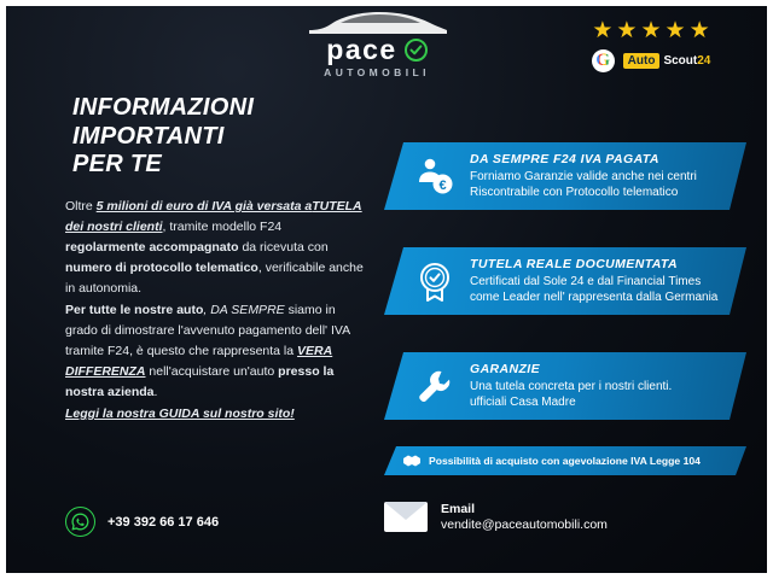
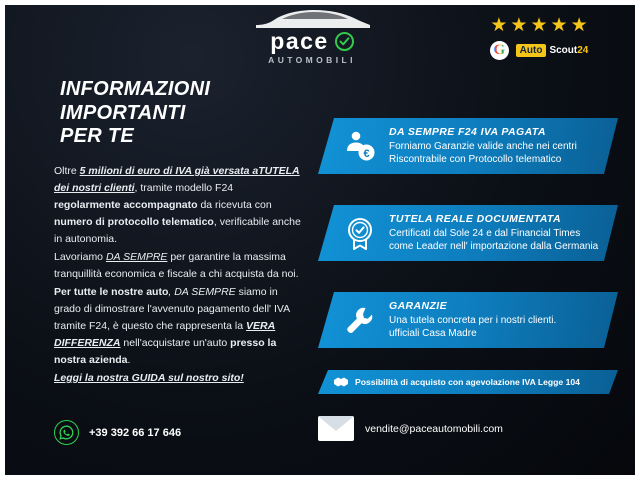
  pace
  AUTOMOBILI
  ★
  ★
  ★
  ★
  ★
  G
  Auto
  Scout
  24
  INFORMAZIONI
  IMPORTANTI
  PER TE
  Oltre 5 milioni di euro di IVA già versata aTUTELA dei nostri clienti, tramite modello F24 regolarmente accompagnato da ricevuta con numero di protocollo telematico, verificabile anche in autonomia.
+ Lavoriamo DA SEMPRE per garantire la massima tranquillità economica e fiscale a chi acquista da noi.
  Per tutte le nostre auto, DA SEMPRE siamo in grado di dimostrare l'avvenuto pagamento dell' IVA tramite F24, è questo che rappresenta la VERA DIFFERENZA nell'acquistare un'auto presso la nostra azienda.
  Leggi la nostra GUIDA sul nostro sito!
  €
  DA SEMPRE F24 IVA PAGATA
  Forniamo Garanzie valide anche nei centri
  Riscontrabile con Protocollo telematico
  TUTELA REALE DOCUMENTATA
  Certificati dal Sole 24 e dal Financial Times
- come Leader nell' rappresenta dalla Germania
+ come Leader nell' importazione dalla Germania
  GARANZIE
  Una tutela concreta per i nostri clienti.
  ufficiali Casa Madre
  Possibilità di acquisto con agevolazione IVA Legge 104
  +39 392 66 17 646
- Email
  vendite@paceautomobili.com
